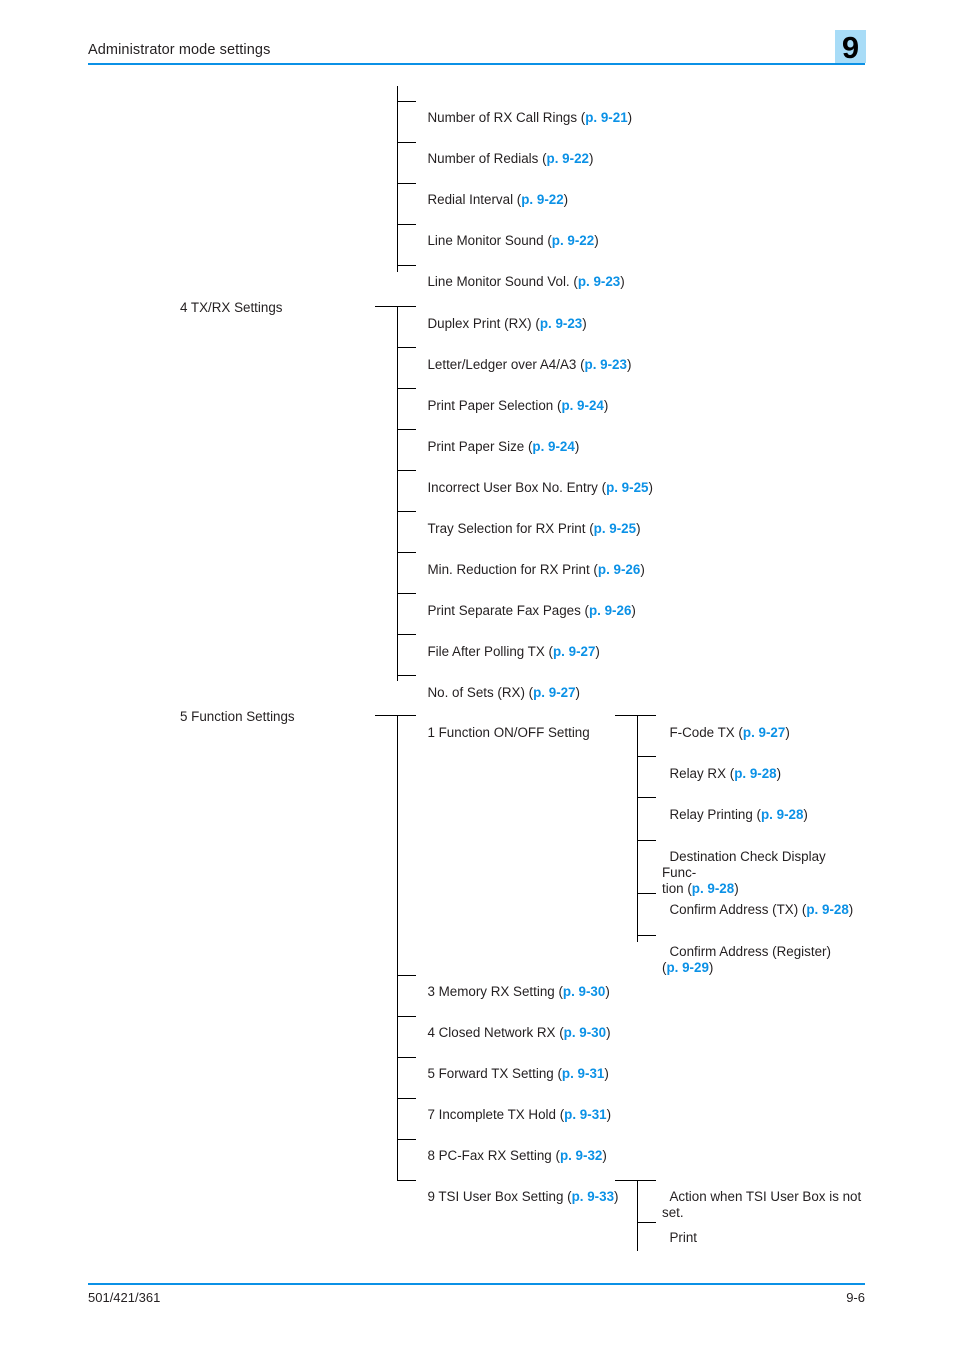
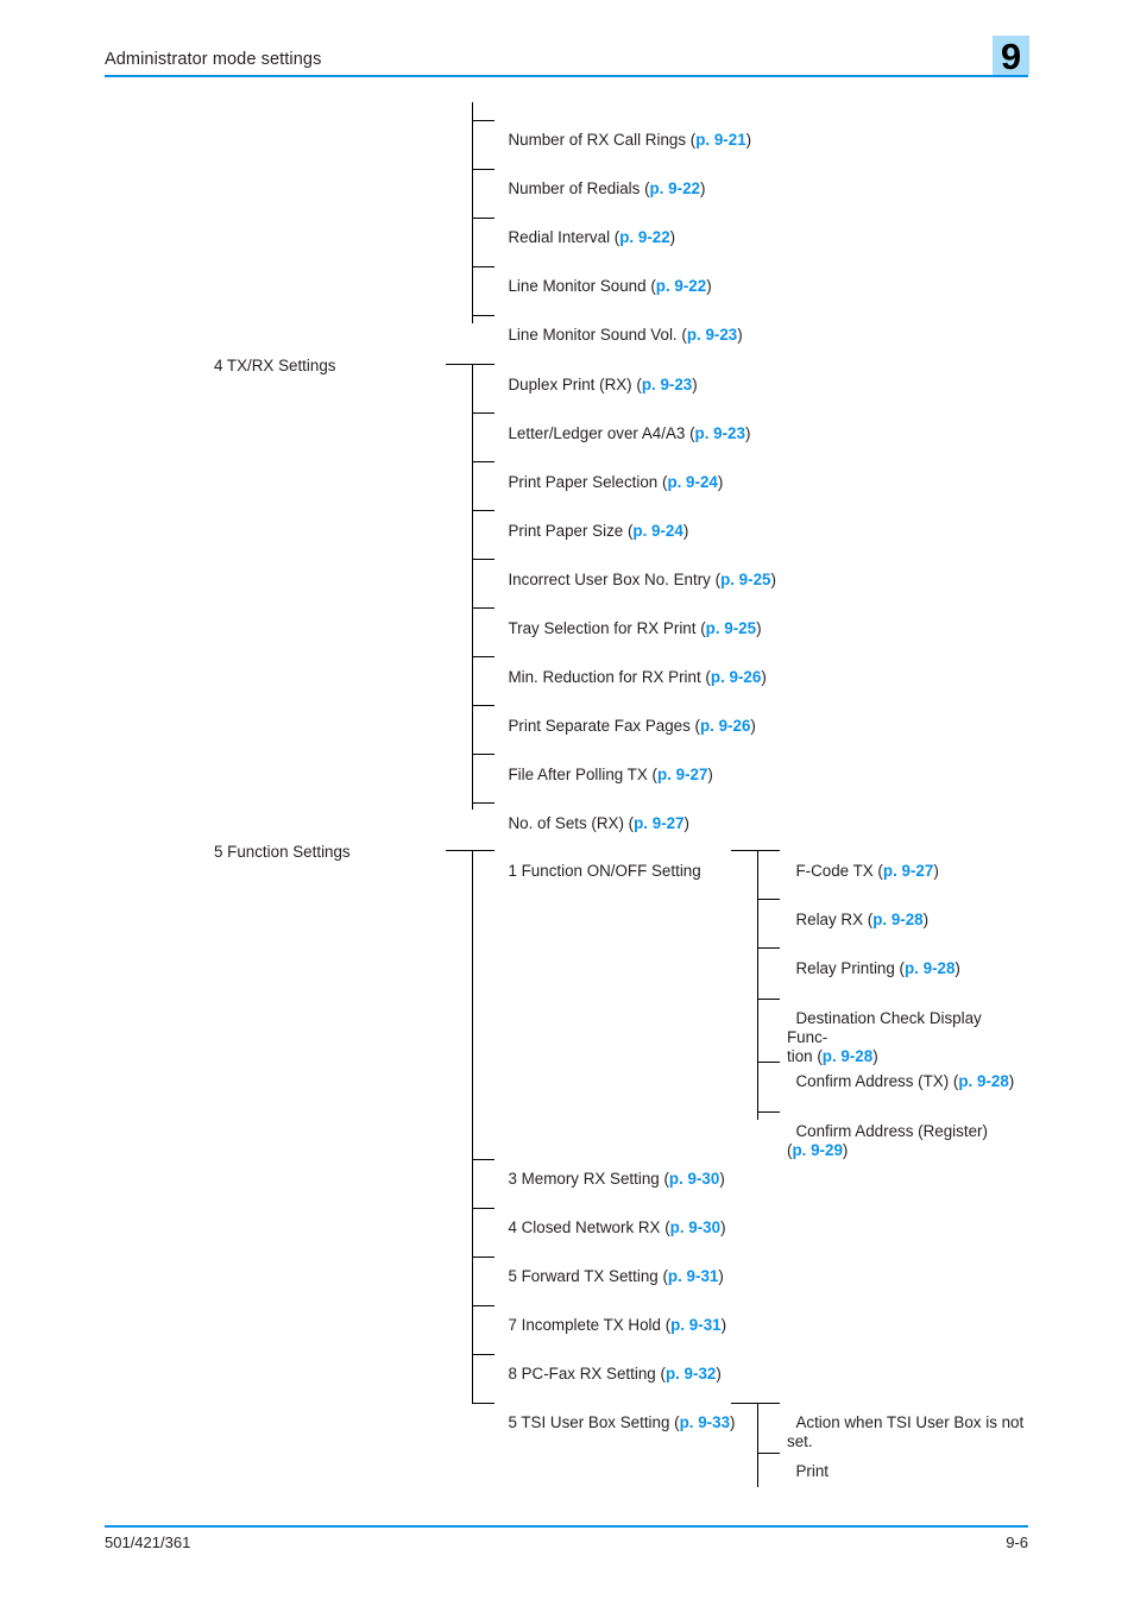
  Administrator mode settings
  9
  Number of RX Call Rings (p. 9-21)
  Number of Redials (p. 9-22)
  Redial Interval (p. 9-22)
  Line Monitor Sound (p. 9-22)
  Line Monitor Sound Vol. (p. 9-23)
  4 TX/RX Settings
  Duplex Print (RX) (p. 9-23)
  Letter/Ledger over A4/A3 (p. 9-23)
  Print Paper Selection (p. 9-24)
  Print Paper Size (p. 9-24)
  Incorrect User Box No. Entry (p. 9-25)
  Tray Selection for RX Print (p. 9-25)
  Min. Reduction for RX Print (p. 9-26)
  Print Separate Fax Pages (p. 9-26)
  File After Polling TX (p. 9-27)
  No. of Sets (RX) (p. 9-27)
  5 Function Settings
  1 Function ON/OFF Setting
  3 Memory RX Setting (p. 9-30)
  4 Closed Network RX (p. 9-30)
  5 Forward TX Setting (p. 9-31)
  7 Incomplete TX Hold (p. 9-31)
  8 PC-Fax RX Setting (p. 9-32)
- 9 TSI User Box Setting (p. 9-33)
+ 5 TSI User Box Setting (p. 9-33)
  F-Code TX (p. 9-27)
  Relay RX (p. 9-28)
  Relay Printing (p. 9-28)
  Destination Check Display Func-
  tion (p. 9-28)
  Confirm Address (TX) (p. 9-28)
  Confirm Address (Register)
  (p. 9-29)
  Action when TSI User Box is not
  set.
  Print
  501/421/361
  9-6
